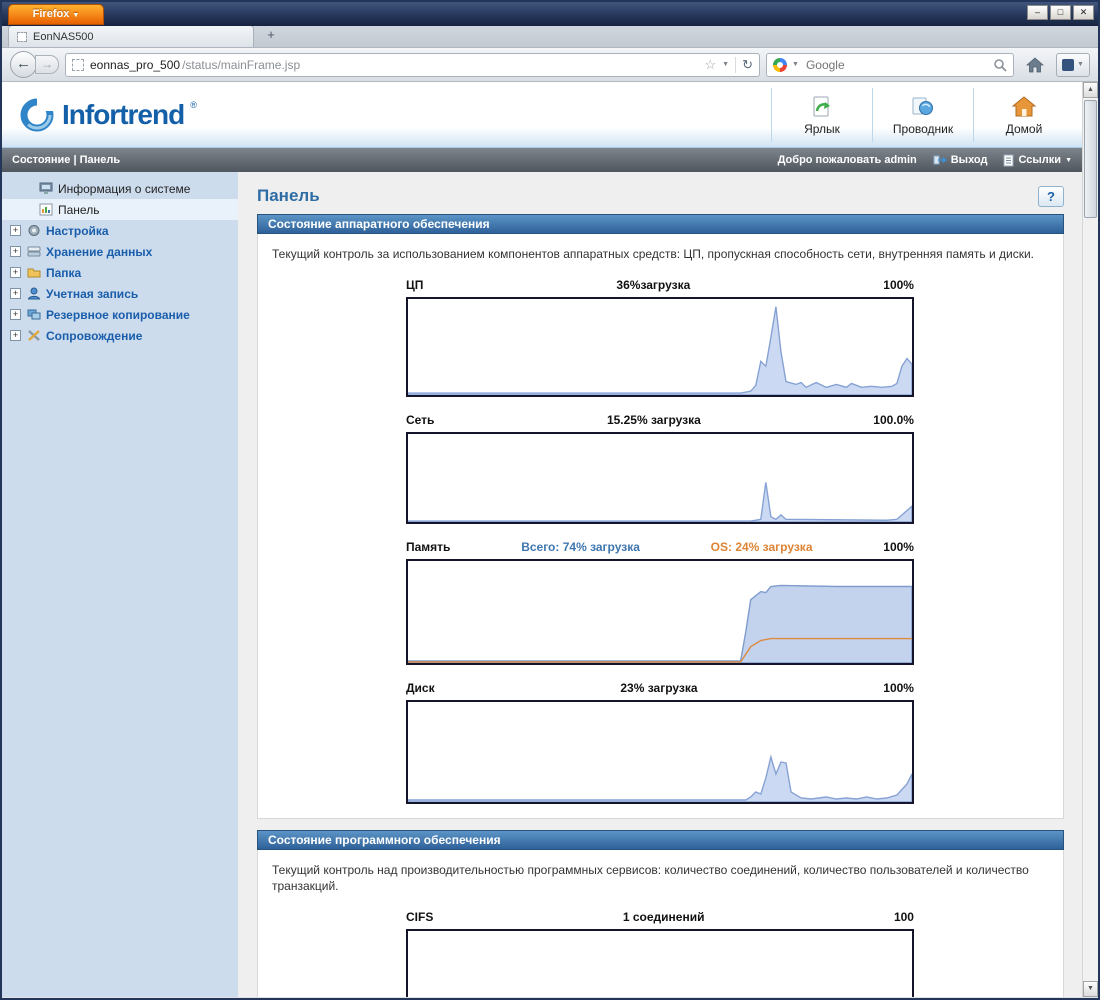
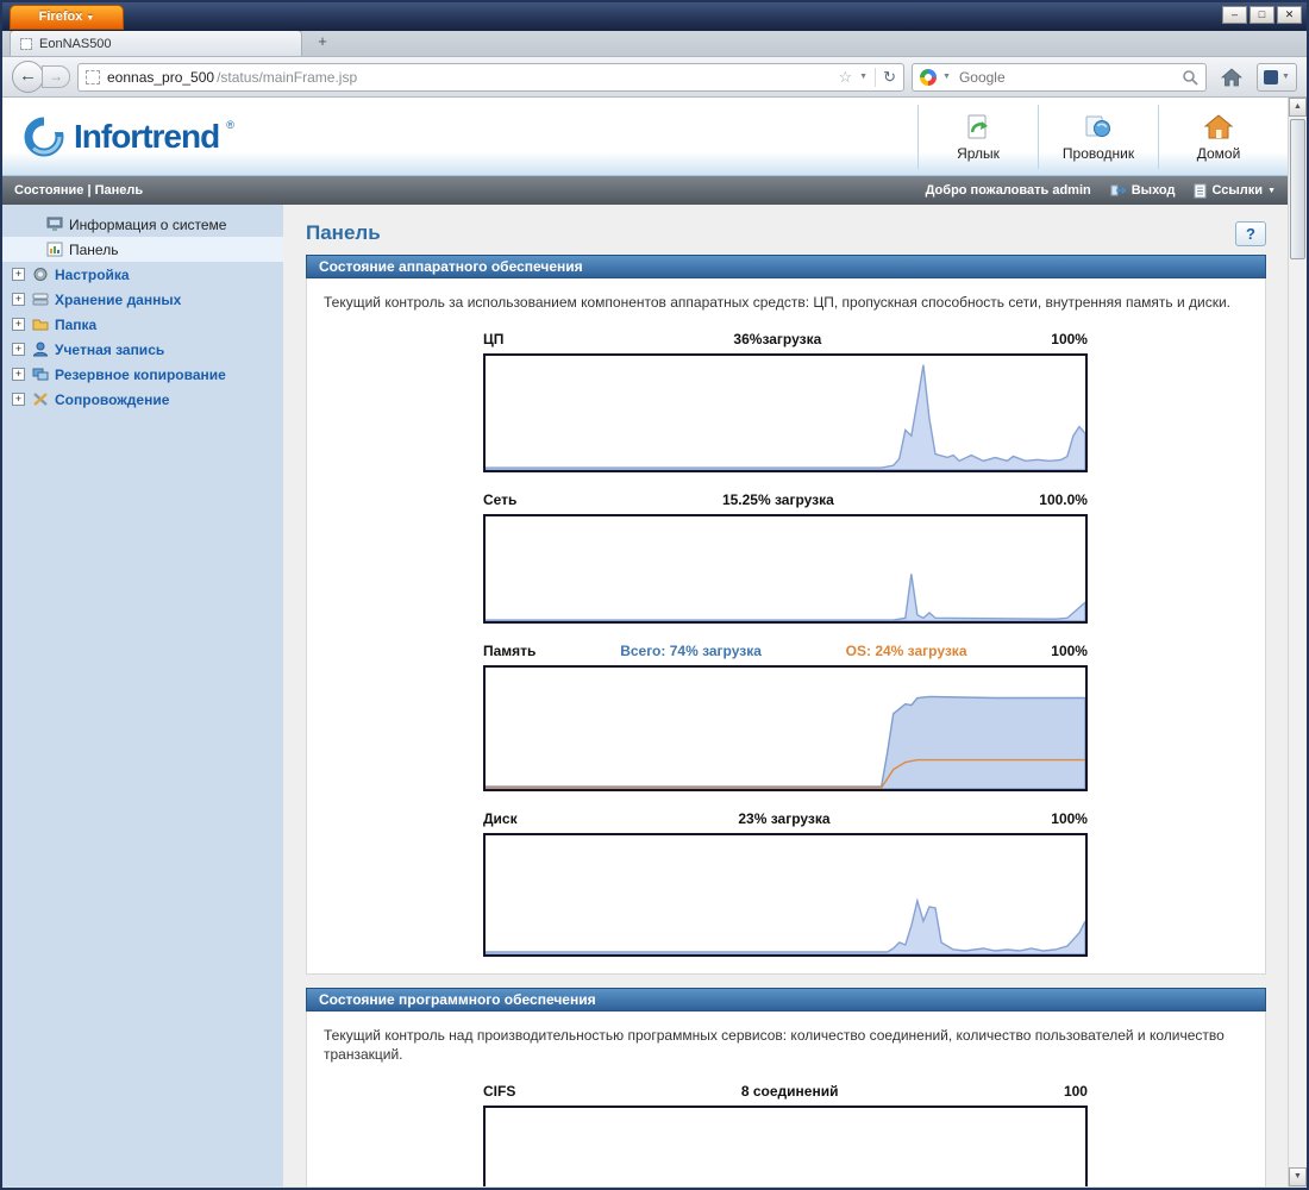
  Firefox
  –
  □
  ✕
  EonNAS500
  +
  ←
  →
  eonnas_pro_500
  /status/mainFrame.jsp
  ☆
  ↻
  Google
  Infortrend
  ®
  Ярлык
  Проводник
  Домой
  Состояние | Панель
  Добро пожаловать admin
  Выход
  Ссылки
  Информация о системе
  Панель
  +
  Настройка
  +
  Хранение данных
  +
  Папка
  +
  Учетная запись
  +
  Резервное копирование
  +
  Сопровождение
  Панель
  ?
  Состояние аппаратного обеспечения
  Текущий контроль за использованием компонентов аппаратных средств: ЦП, пропускная способность сети, внутренняя память и диски.
  ЦП
  36%загрузка
  100%
  Сеть
  15.25% загрузка
  100.0%
  Память
  Всего: 74% загрузка
  OS: 24% загрузка
  100%
  Диск
  23% загрузка
  100%
  Состояние программного обеспечения
  Текущий контроль над производительностью программных сервисов: количество соединений, количество пользователей и количество транзакций.
  CIFS
- 1 соединений
+ 8 соединений
  100
